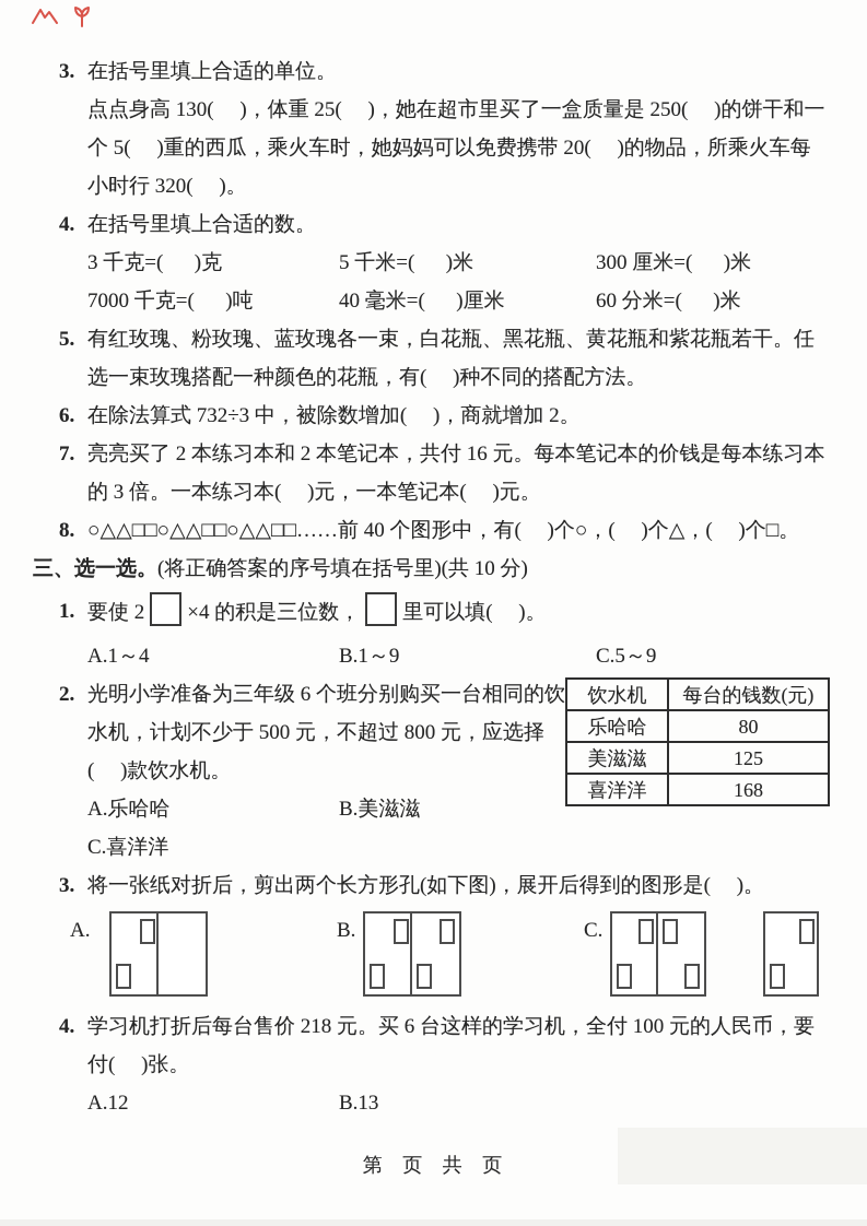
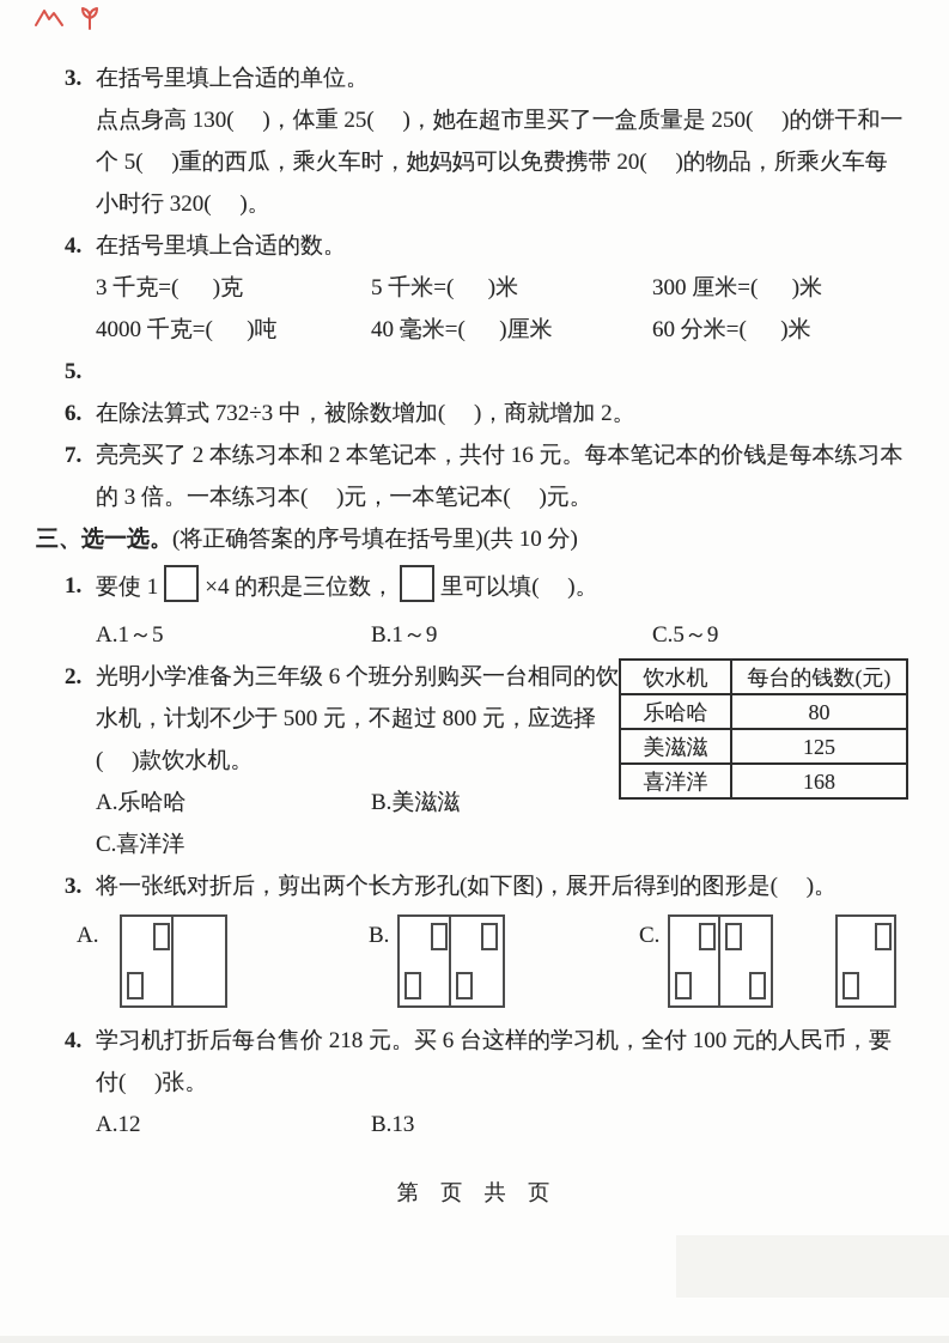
  3.
  在括号里填上合适的单位。
  点点身高 130( )，体重 25( )，她在超市里买了一盒质量是 250( )的饼干和一个 5( )重的西瓜，乘火车时，她妈妈可以免费携带 20( )的物品，所乘火车每小时行 320( )。
  4.
  在括号里填上合适的数。
  3 千克=( )克
  5 千米=( )米
  300 厘米=( )米
- 7000 千克=( )吨
+ 4000 千克=( )吨
  40 毫米=( )厘米
  60 分米=( )米
  5.
- 有红玫瑰、粉玫瑰、蓝玫瑰各一束，白花瓶、黑花瓶、黄花瓶和紫花瓶若干。任选一束玫瑰搭配一种颜色的花瓶，有( )种不同的搭配方法。
  6.
  在除法算式 732÷3 中，被除数增加( )，商就增加 2。
  7.
  亮亮买了 2 本练习本和 2 本笔记本，共付 16 元。每本笔记本的价钱是每本练习本的 3 倍。一本练习本( )元，一本笔记本( )元。
- 8.
- ○△△□□○△△□□○△△□□……前 40 个图形中，有( )个○，( )个△，( )个□。
  三、选一选。(将正确答案的序号填在括号里)(共 10 分)
  1.
- 要使 2 ×4 的积是三位数， 里可以填( )。
+ 要使 1 ×4 的积是三位数， 里可以填( )。
- A.1～4
+ A.1～5
  B.1～9
  C.5～9
  2.
  光明小学准备为三年级 6 个班分别购买一台相同的饮水机，计划不少于 500 元，不超过 800 元，应选择( )款饮水机。
  A.乐哈哈
  B.美滋滋
  C.喜洋洋
  饮水机	每台的钱数(元)
  乐哈哈	80
  美滋滋	125
  喜洋洋	168
  3.
  将一张纸对折后，剪出两个长方形孔(如下图)，展开后得到的图形是( )。
  A.
  B.
  C.
  4.
  学习机打折后每台售价 218 元。买 6 台这样的学习机，全付 100 元的人民币，要付( )张。
  A.12
  B.13
  第 页 共 页
